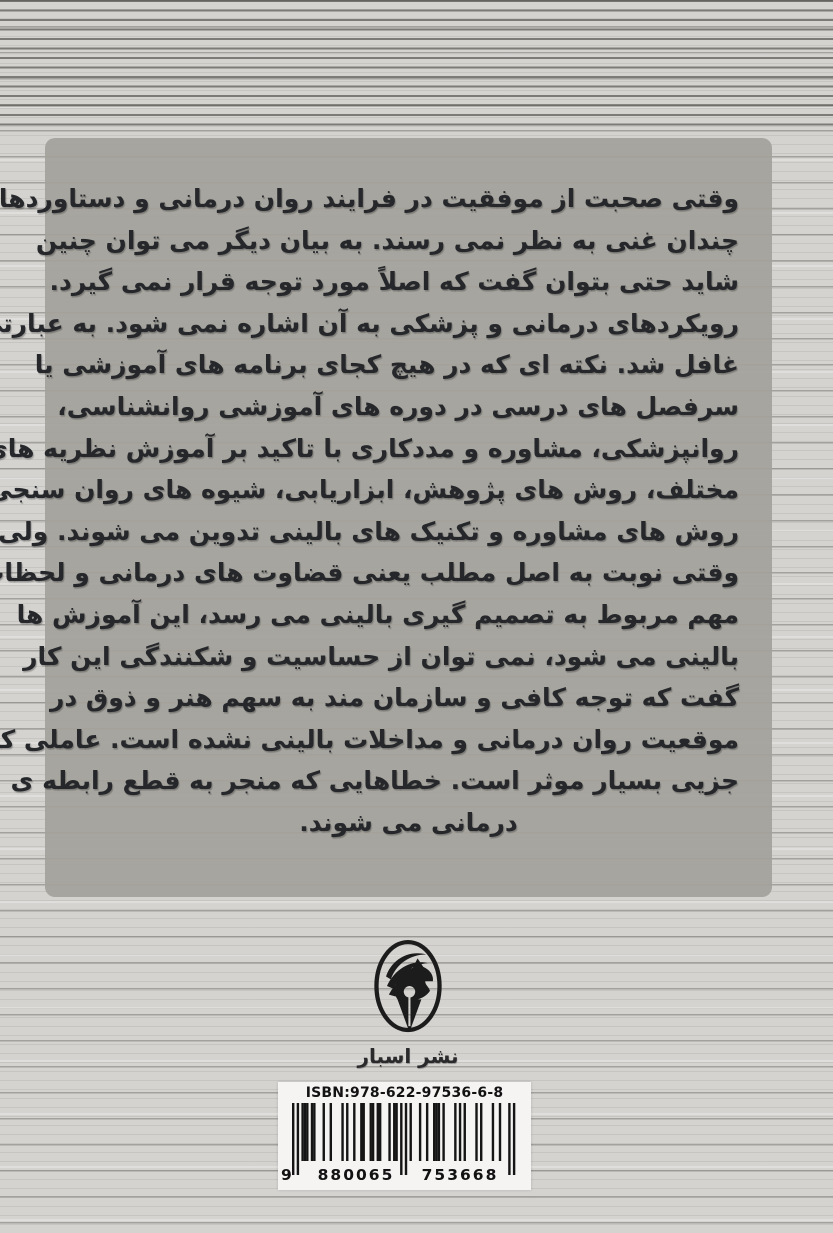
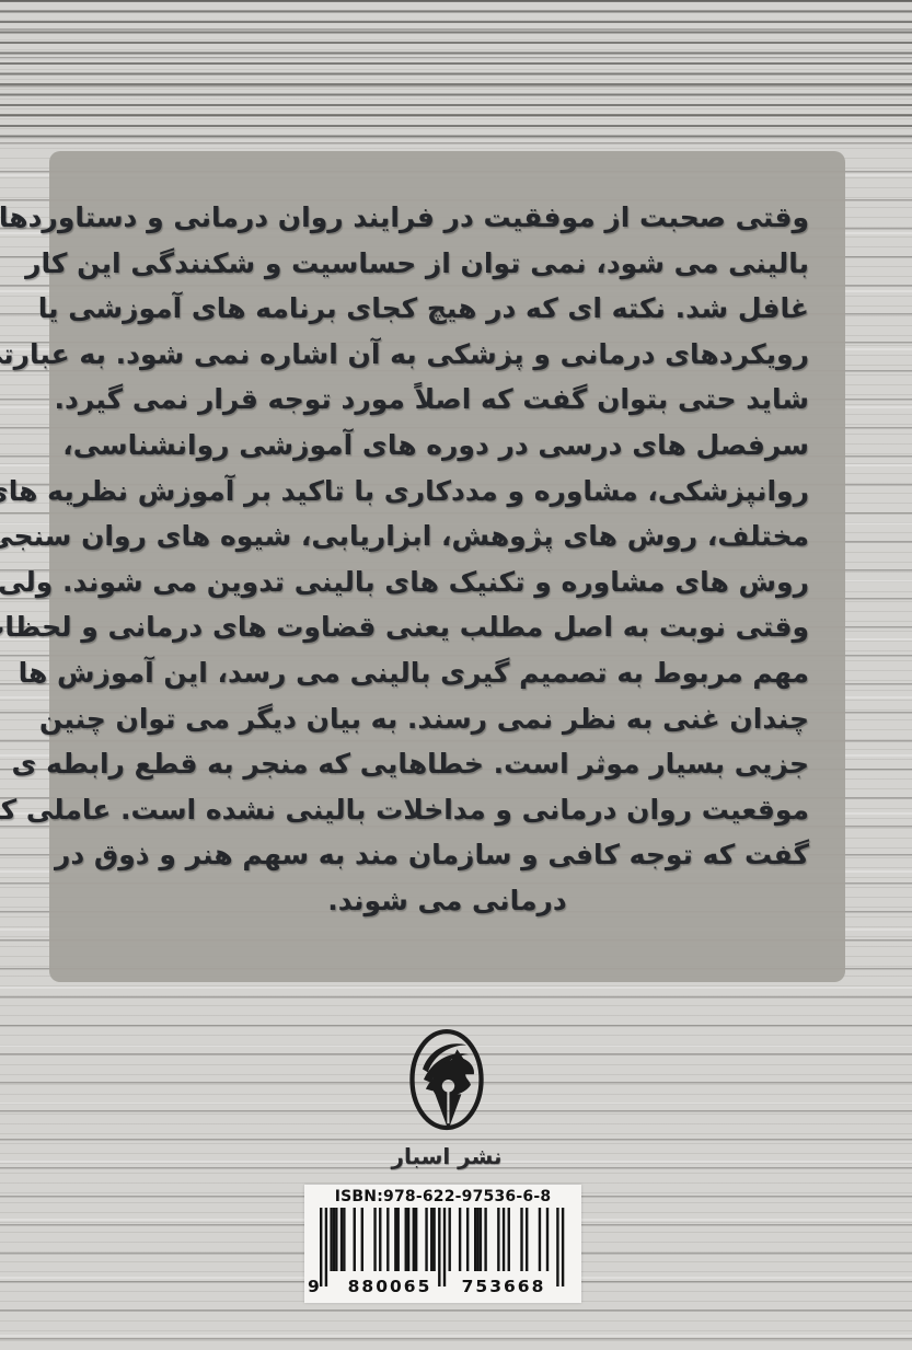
  وقتی صحبت از موفقیت در فرایند روان درمانی و دستاوردها
- چندان غنی به نظر نمی رسند. به بیان دیگر می توان چنین
+ بالینی می شود، نمی توان از حساسیت و شکنندگی این کار
- شاید حتی بتوان گفت که اصلاً مورد توجه قرار نمی گیرد.
+ غافل شد. نکته ای که در هیچ کجای برنامه های آموزشی یا
  رویکردهای درمانی و پزشکی به آن اشاره نمی شود. به عبارت
- غافل شد. نکته ای که در هیچ کجای برنامه های آموزشی یا
+ شاید حتی بتوان گفت که اصلاً مورد توجه قرار نمی گیرد.
  سرفصل های درسی در دوره های آموزشی روانشناسی،
  روانپزشکی، مشاوره و مددکاری با تاکید بر آموزش نظریه ها
  مختلف، روش های پژوهش، ابزاریابی، شیوه های روان سنج
  روش های مشاوره و تکنیک های بالینی تدوین می شوند. ولی
  وقتی نوبت به اصل مطلب یعنی قضاوت های درمانی و لحظا
  مهم مربوط به تصمیم گیری بالینی می رسد، این آموزش ها
- بالینی می شود، نمی توان از حساسیت و شکنندگی این کار
+ چندان غنی به نظر نمی رسند. به بیان دیگر می توان چنین
- گفت که توجه کافی و سازمان مند به سهم هنر و ذوق در
+ جزیی بسیار موثر است. خطاهایی که منجر به قطع رابطه ی
  موقعیت روان درمانی و مداخلات بالینی نشده است. عاملی ک
- جزیی بسیار موثر است. خطاهایی که منجر به قطع رابطه ی
+ گفت که توجه کافی و سازمان مند به سهم هنر و ذوق در
  درمانی می شوند.
  نشر اسبار
  ISBN:978-622-97536-6-8
  9
  880065
  753668
